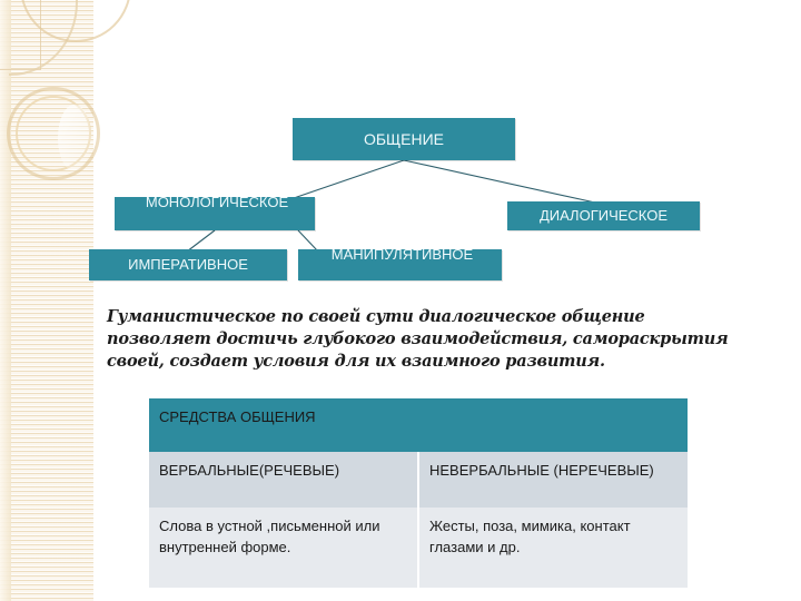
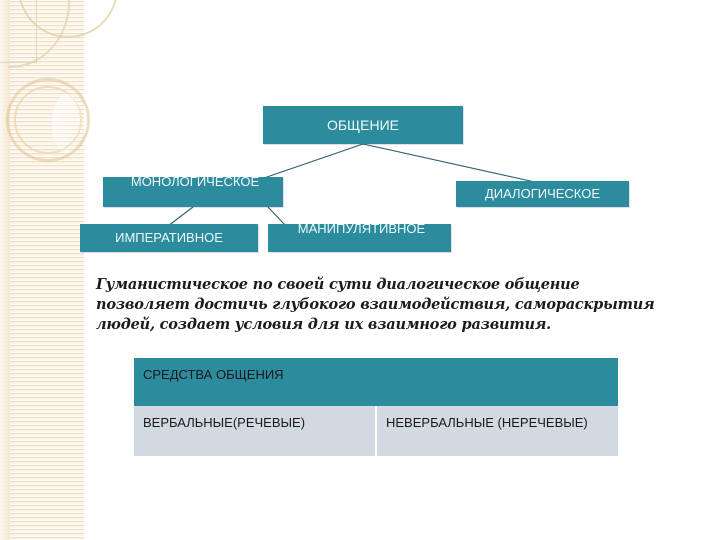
  ОБЩЕНИЕ
  МОНОЛОГИЧЕСКОЕ
  ДИАЛОГИЧЕСКОЕ
  ИМПЕРАТИВНОЕ
  МАНИПУЛЯТИВНОЕ
- Гуманистическое по своей сути диалогическое общение позволяет достичь глубокого взаимодействия, самораскрытия своей, создает условия для их взаимного развития.
+ Гуманистическое по своей сути диалогическое общение позволяет достичь глубокого взаимодействия, самораскрытия людей, создает условия для их взаимного развития.
  СРЕДСТВА ОБЩЕНИЯ
  ВЕРБАЛЬНЫЕ(РЕЧЕВЫЕ)	НЕВЕРБАЛЬНЫЕ (НЕРЕЧЕВЫЕ)
- Слова в устной ,письменной или внутренней форме.	Жесты, поза, мимика, контакт глазами и др.
